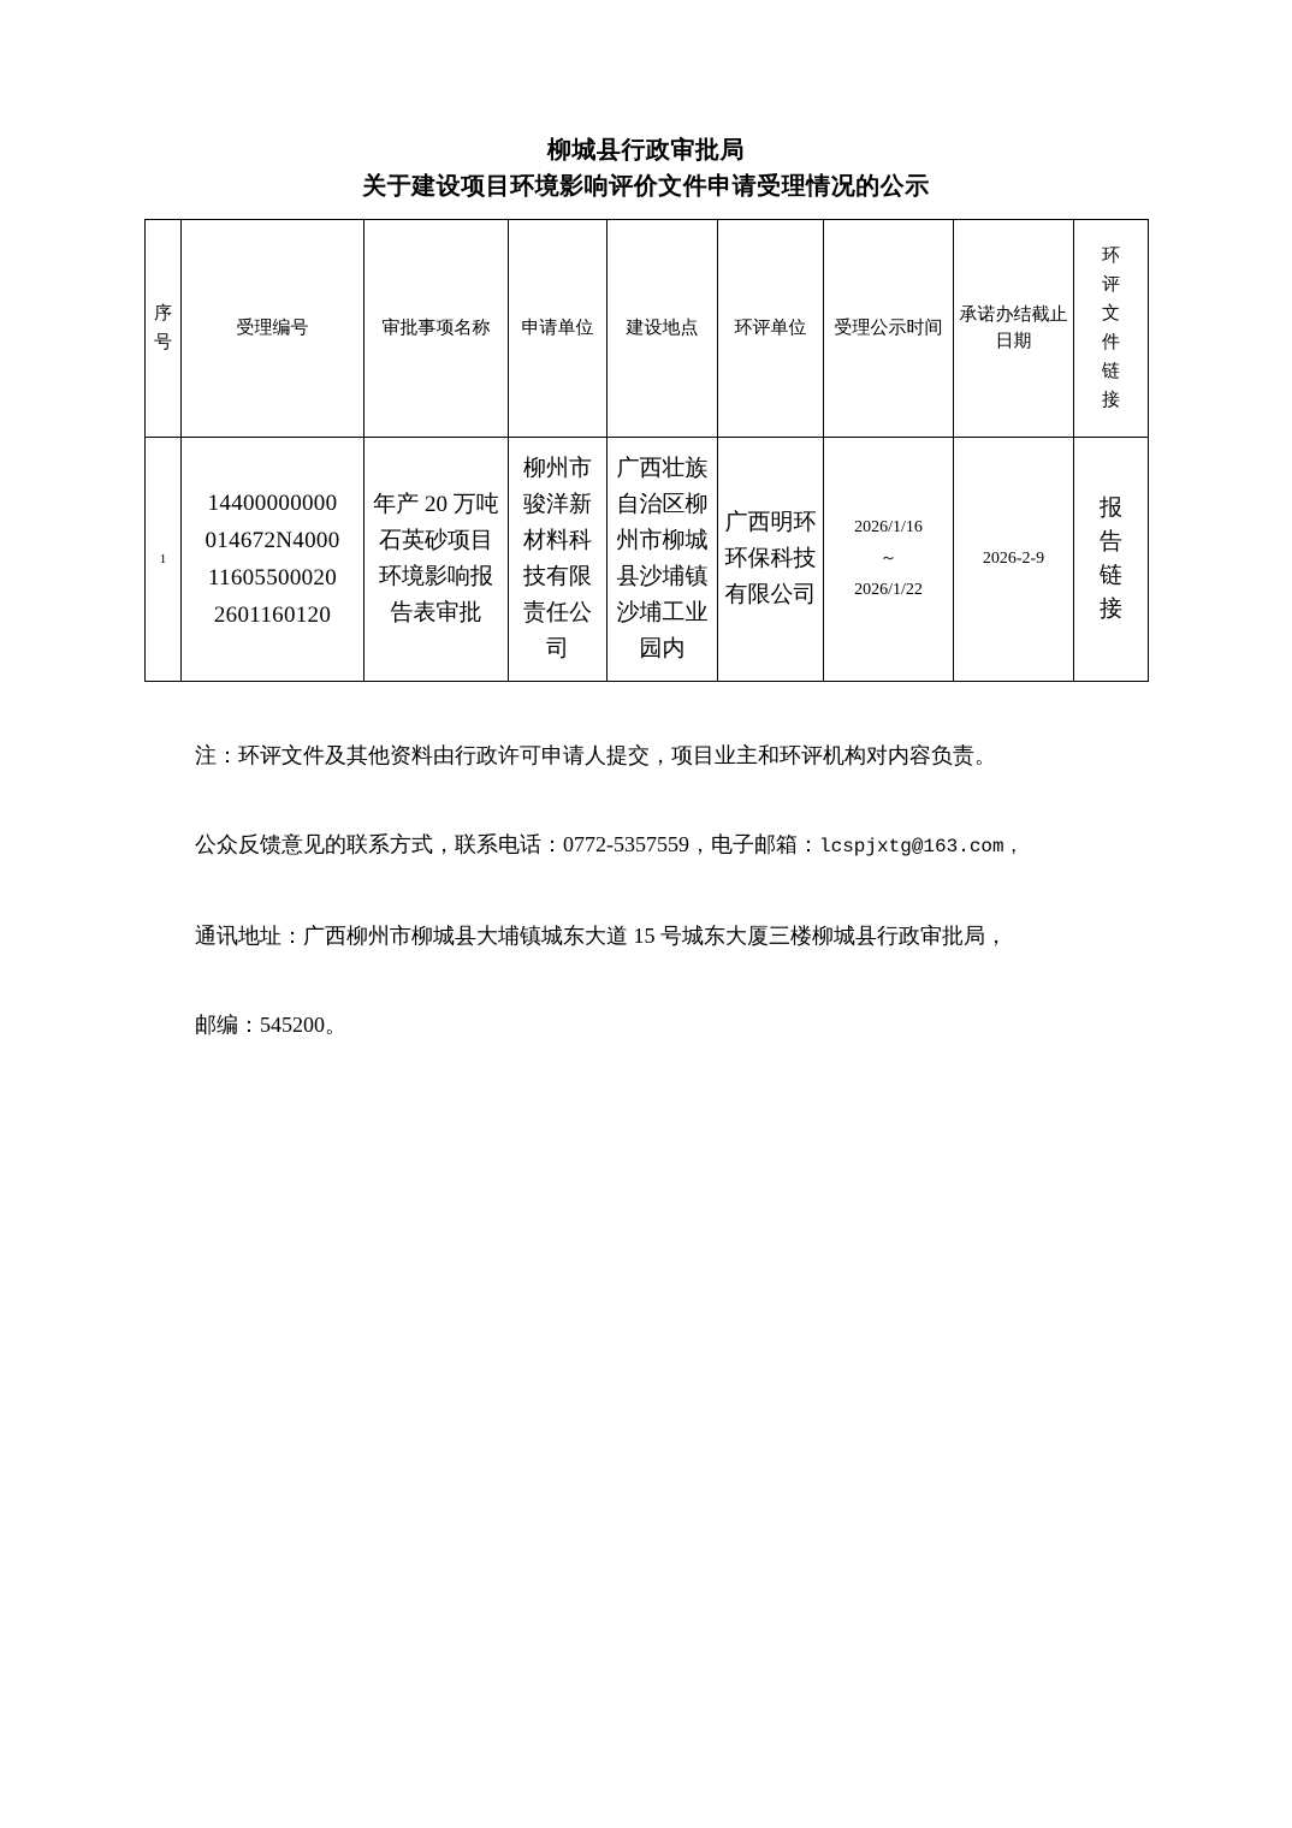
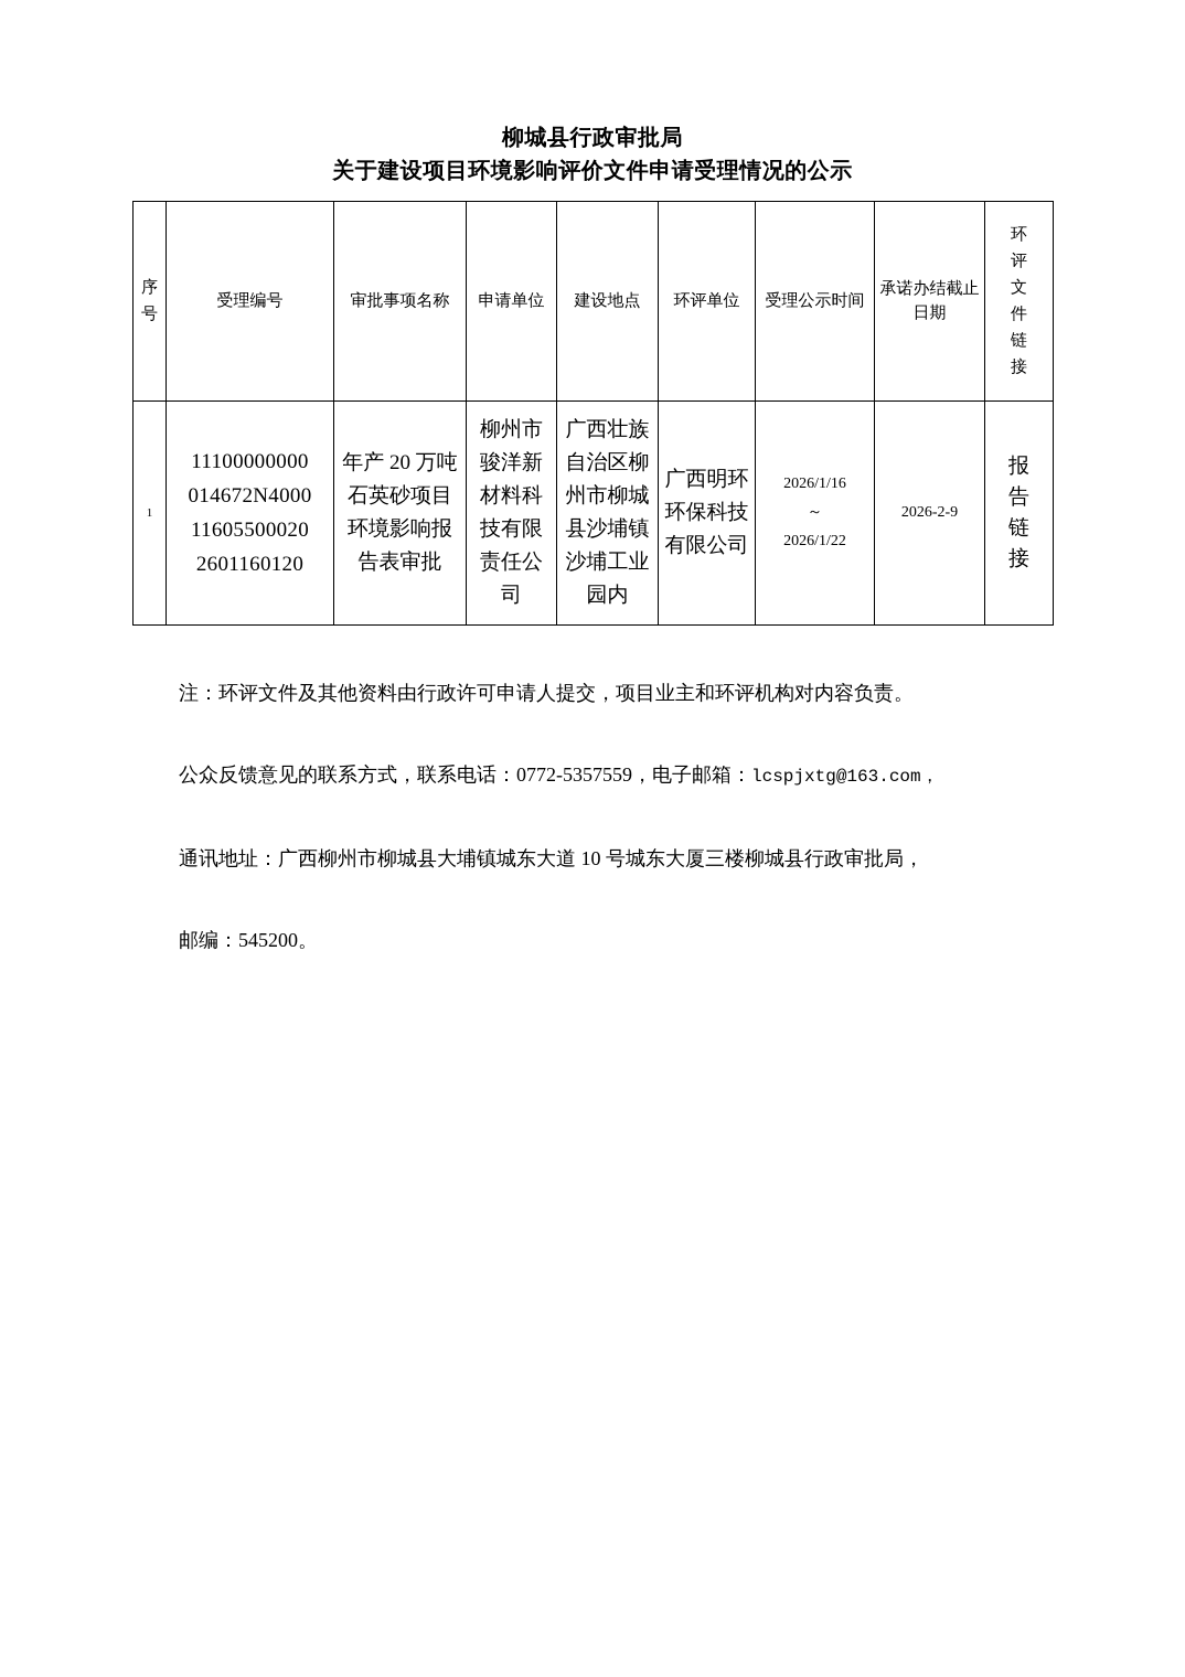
  柳城县行政审批局
  关于建设项目环境影响评价文件申请受理情况的公示
  序 号	受理编号	审批事项名称	申请单位	建设地点	环评单位	受理公示时间	承诺办结截止日期	环 评 文 件 链 接
- 1	14400000000 014672N4000 11605500020 2601160120	年产 20 万吨石英砂项目环境影响报告表审批	柳州市骏洋新材料科技有限责任公司	广西壮族自治区柳州市柳城县沙埔镇沙埔工业园内	广西明环环保科技有限公司	2026/1/16 ～ 2026/1/22	2026-2-9	报 告 链 接
+ 1	11100000000 014672N4000 11605500020 2601160120	年产 20 万吨石英砂项目环境影响报告表审批	柳州市骏洋新材料科技有限责任公司	广西壮族自治区柳州市柳城县沙埔镇沙埔工业园内	广西明环环保科技有限公司	2026/1/16 ～ 2026/1/22	2026-2-9	报 告 链 接
  注：环评文件及其他资料由行政许可申请人提交，项目业主和环评机构对内容负责。
  公众反馈意见的联系方式，联系电话：0772-5357559，电子邮箱：lcspjxtg@163.com，
- 通讯地址：广西柳州市柳城县大埔镇城东大道 15 号城东大厦三楼柳城县行政审批局，
+ 通讯地址：广西柳州市柳城县大埔镇城东大道 10 号城东大厦三楼柳城县行政审批局，
  邮编：545200。
